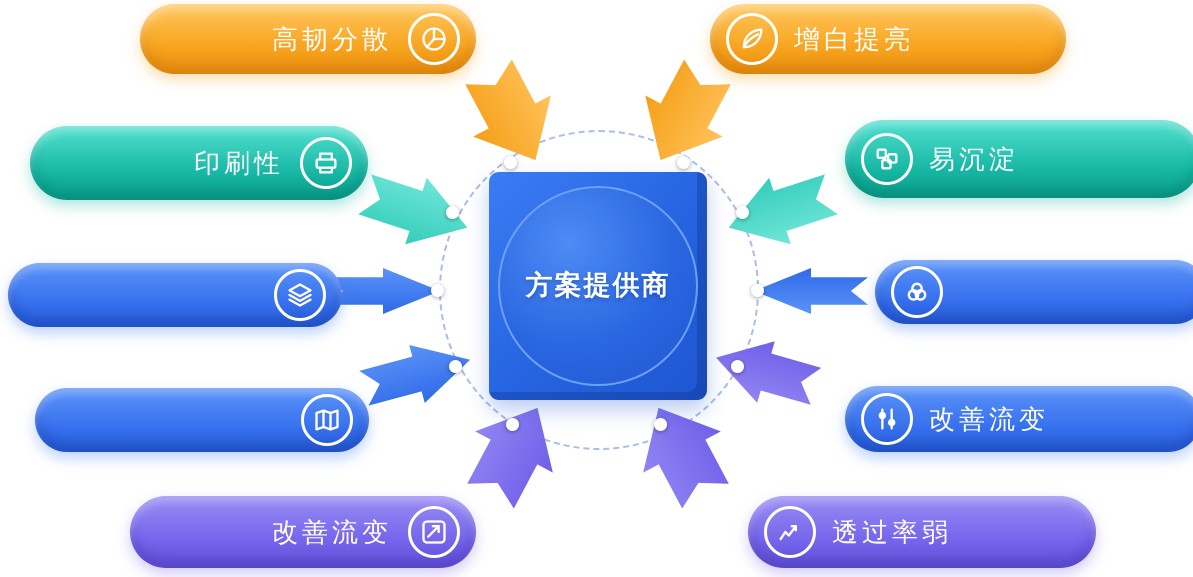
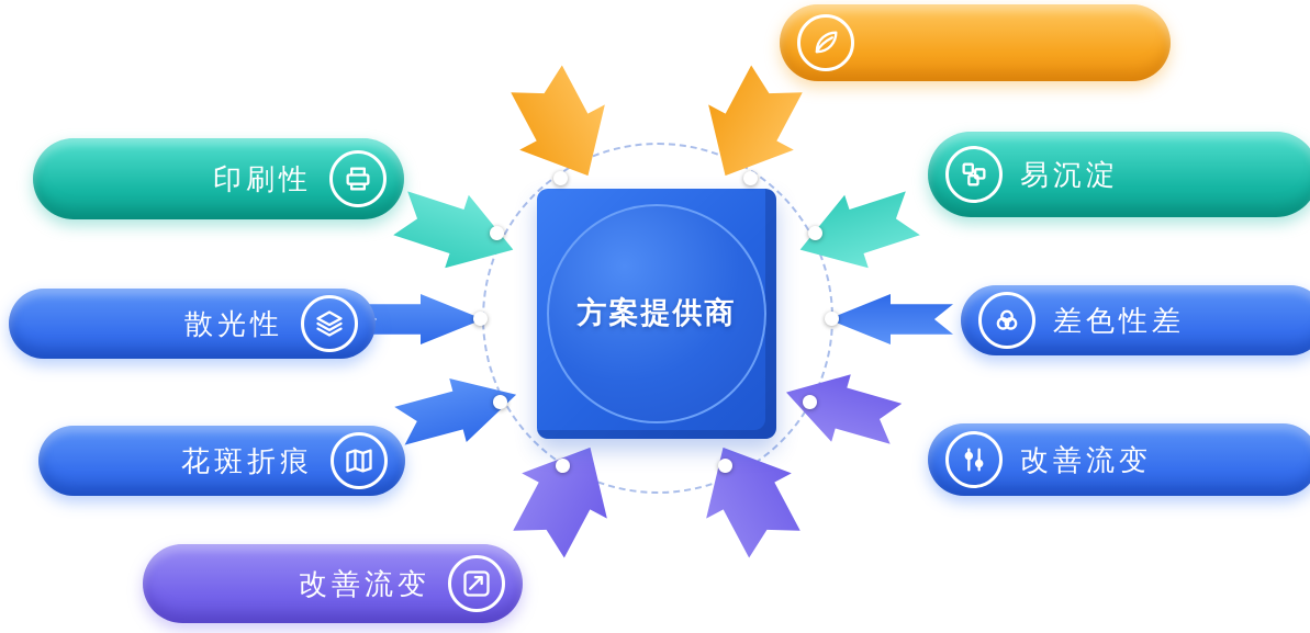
  方案提供商
- 高韧分散
  印刷性
+ 散光性
+ 花斑折痕
  改善流变
- 增白提亮
  易沉淀
+ 差色性差
  改善流变
- 透过率弱
